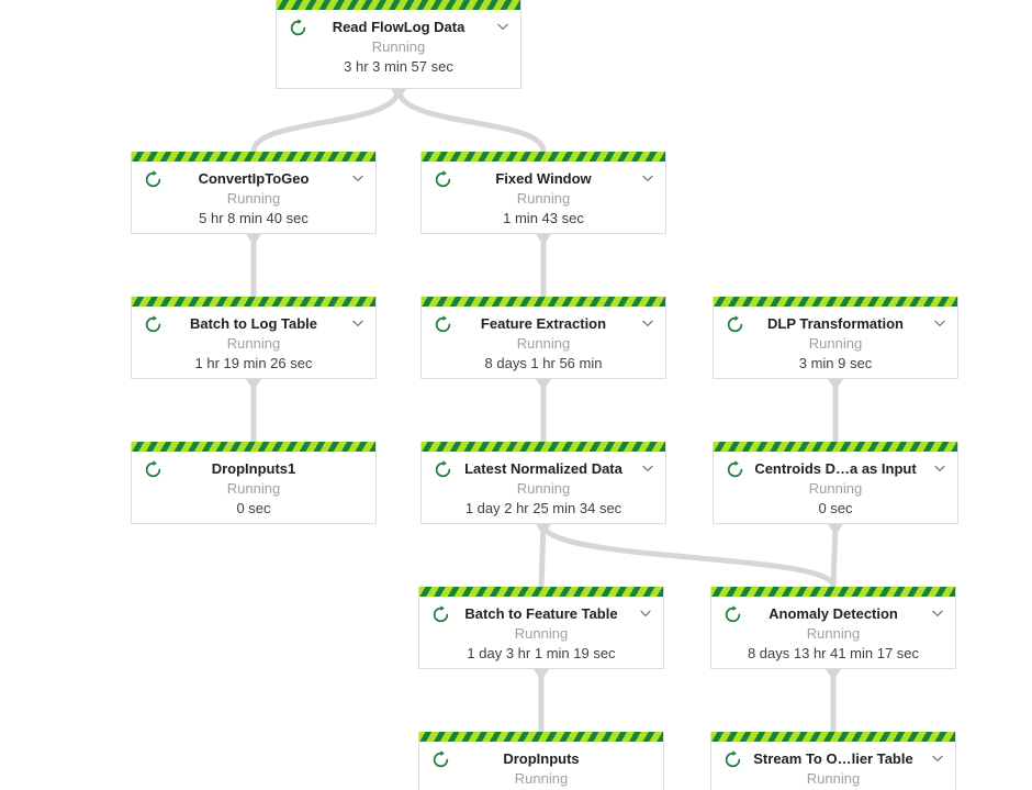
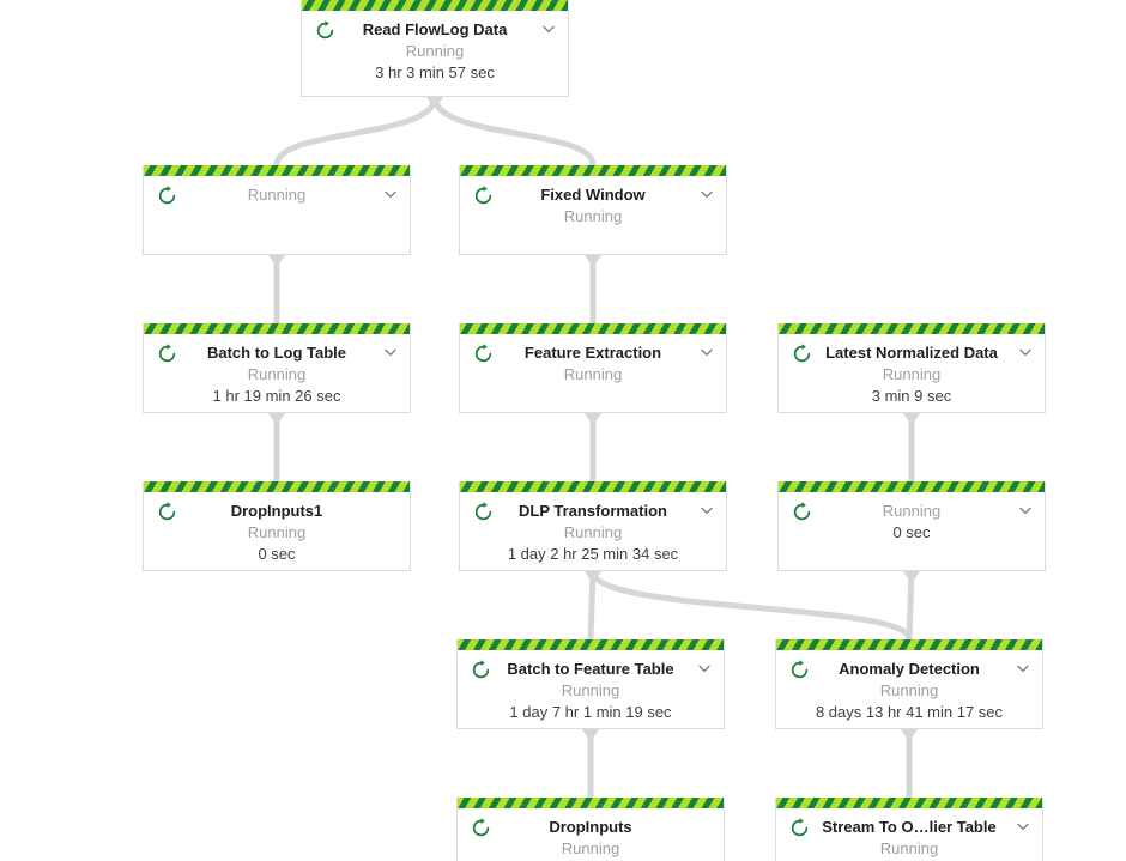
  Read FlowLog Data
  Running
  3 hr 3 min 57 sec
- ConvertIpToGeo
  Running
- 5 hr 8 min 40 sec
  Fixed Window
  Running
- 1 min 43 sec
  Batch to Log Table
  Running
  1 hr 19 min 26 sec
  Feature Extraction
  Running
- 8 days 1 hr 56 min
- DLP Transformation
+ Latest Normalized Data
  Running
  3 min 9 sec
  DropInputs1
  Running
  0 sec
- Latest Normalized Data
+ DLP Transformation
  Running
  1 day 2 hr 25 min 34 sec
- Centroids D…a as Input
  Running
  0 sec
  Batch to Feature Table
  Running
- 1 day 3 hr 1 min 19 sec
+ 1 day 7 hr 1 min 19 sec
  Anomaly Detection
  Running
  8 days 13 hr 41 min 17 sec
  DropInputs
  Running
  Stream To O…lier Table
  Running
